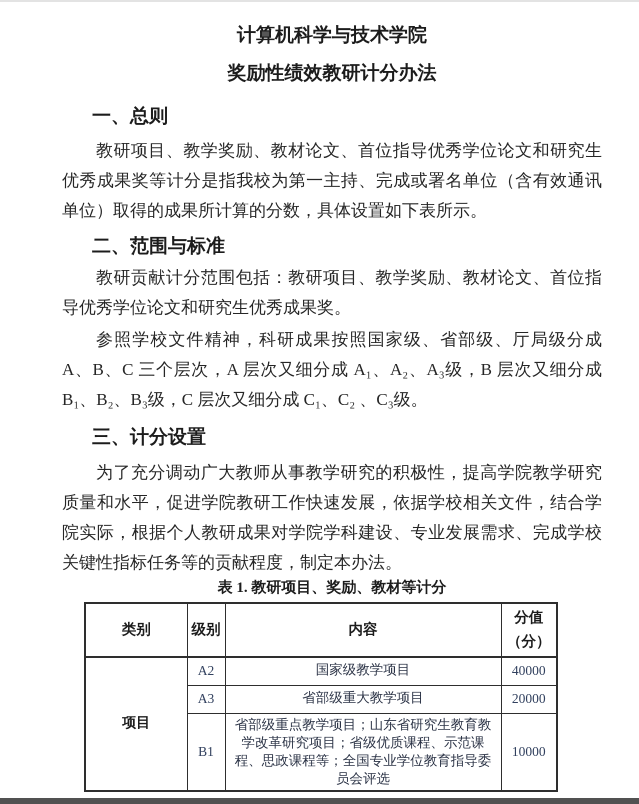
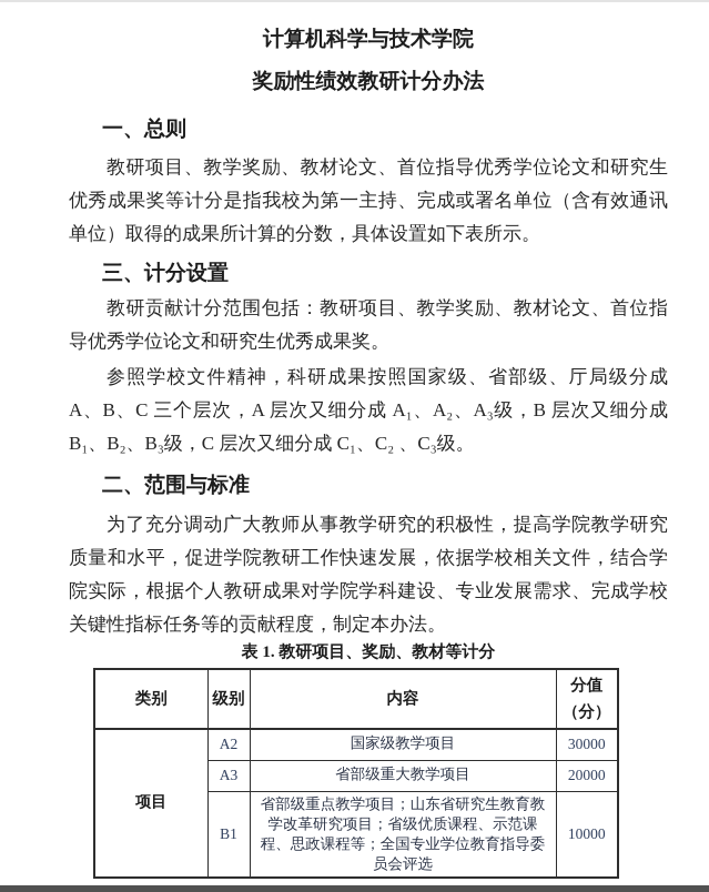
  计算机科学与技术学院
  奖励性绩效教研计分办法
  一、总则
  教研项目、教学奖励、教材论文、首位指导优秀学位论文和研究生优秀成果奖等计分是指我校为第一主持、完成或署名单位（含有效通讯单位）取得的成果所计算的分数，具体设置如下表所示。
- 二、范围与标准
+ 三、计分设置
  教研贡献计分范围包括：教研项目、教学奖励、教材论文、首位指导优秀学位论文和研究生优秀成果奖。
  参照学校文件精神，科研成果按照国家级、省部级、厅局级分成 A、B、C 三个层次，A 层次又细分成 A₁、A₂、A₃级，B 层次又细分成 B₁、B₂、B₃级，C 层次又细分成 C₁、C₂ 、C₃级。
- 三、计分设置
+ 二、范围与标准
  为了充分调动广大教师从事教学研究的积极性，提高学院教学研究质量和水平，促进学院教研工作快速发展，依据学校相关文件，结合学院实际，根据个人教研成果对学院学科建设、专业发展需求、完成学校关键性指标任务等的贡献程度，制定本办法。
  表 1. 教研项目、奖励、教材等计分
  类别	级别	内容	分值 （分）
- 项目	A2	国家级教学项目	40000
+ 项目	A2	国家级教学项目	30000
  A3	省部级重大教学项目	20000
  B1	省部级重点教学项目；山东省研究生教育教学改革研究项目；省级优质课程、示范课程、思政课程等；全国专业学位教育指导委员会评选	10000
